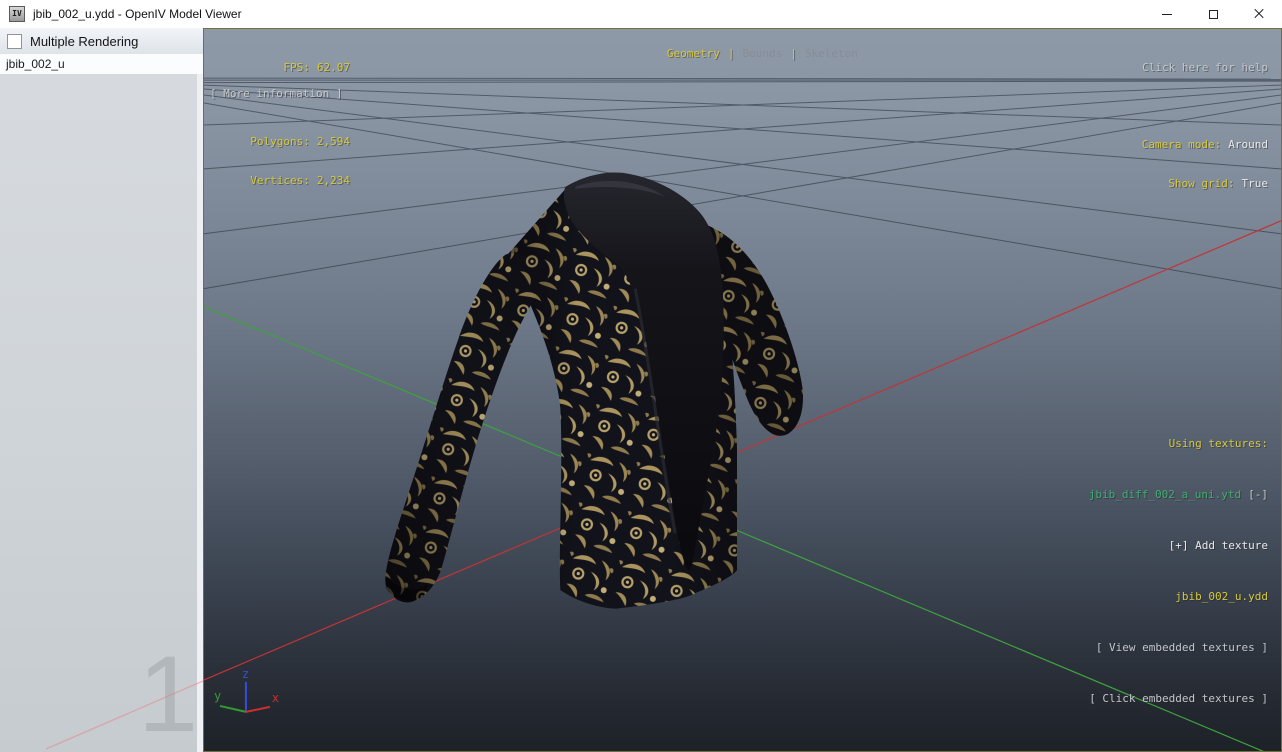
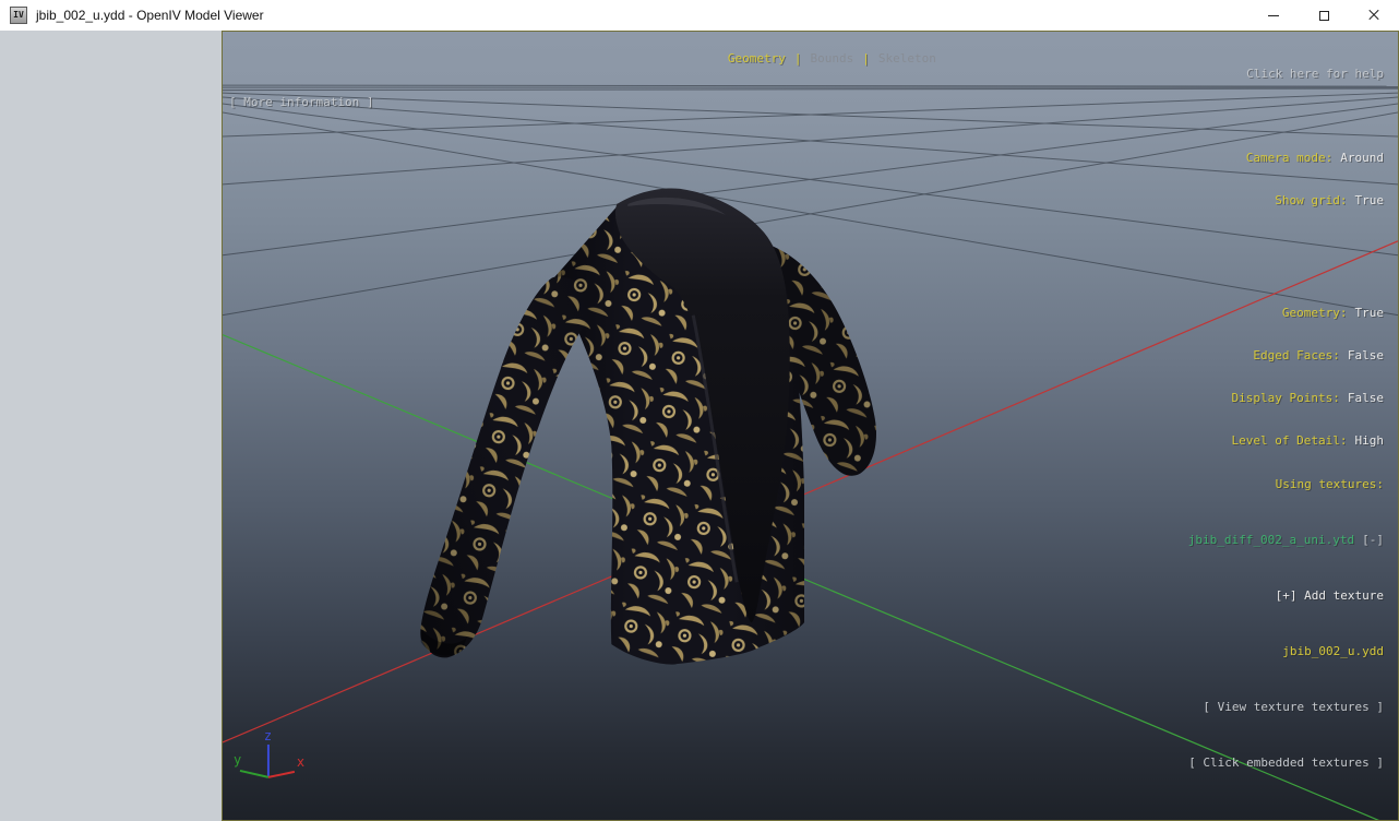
  IV
  jbib_002_u.ydd - OpenIV Model Viewer
- Multiple Rendering
- jbib_002_u
- 1
  z
  y
  x
- FPS: 62.07
- Polygons: 2,594
- Vertices: 2,234
  [ More information ]
  Click here for help
  Camera mode: Around
  Show grid: True
+ Geometry: True
+ Edged Faces: False
+ Display Points: False
+ Level of Detail: High
  Using textures:
  jbib_diff_002_a_uni.ytd [-]
  [+] Add texture
  jbib_002_u.ydd
- [ View embedded textures ]
+ [ View texture textures ]
  [ Click embedded textures ]
